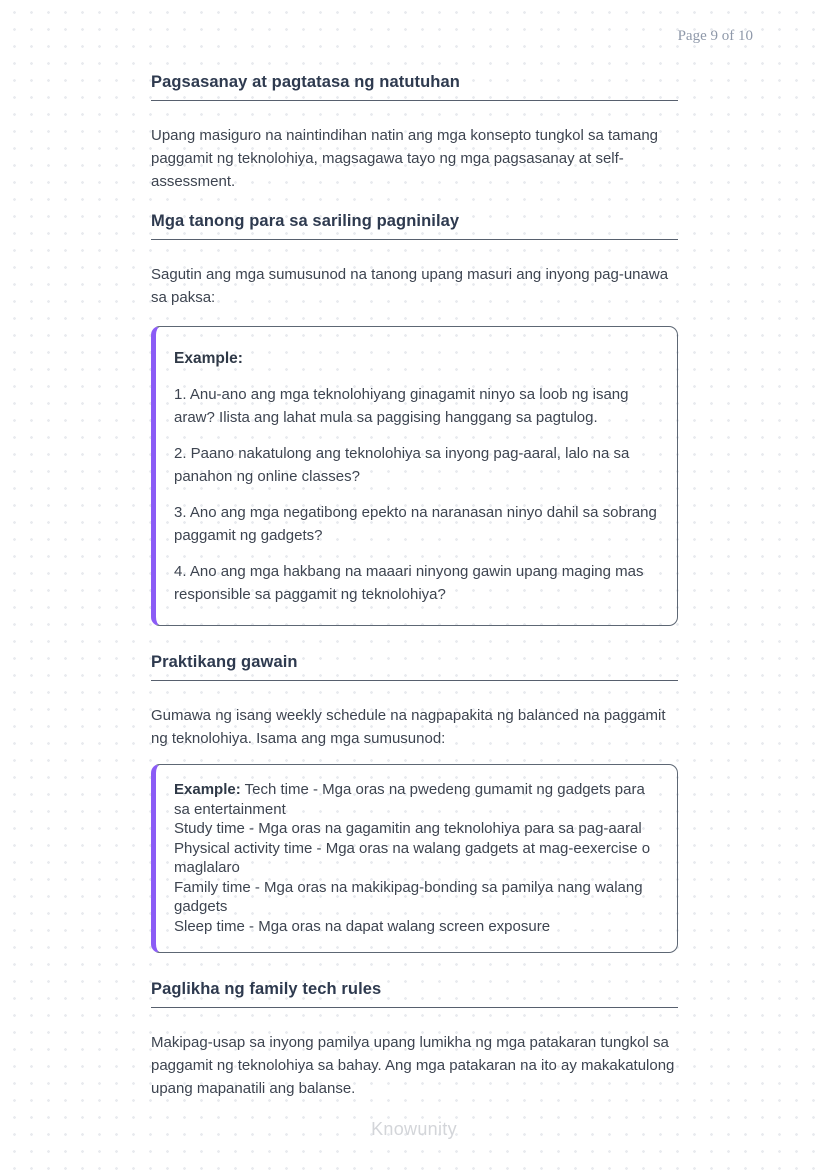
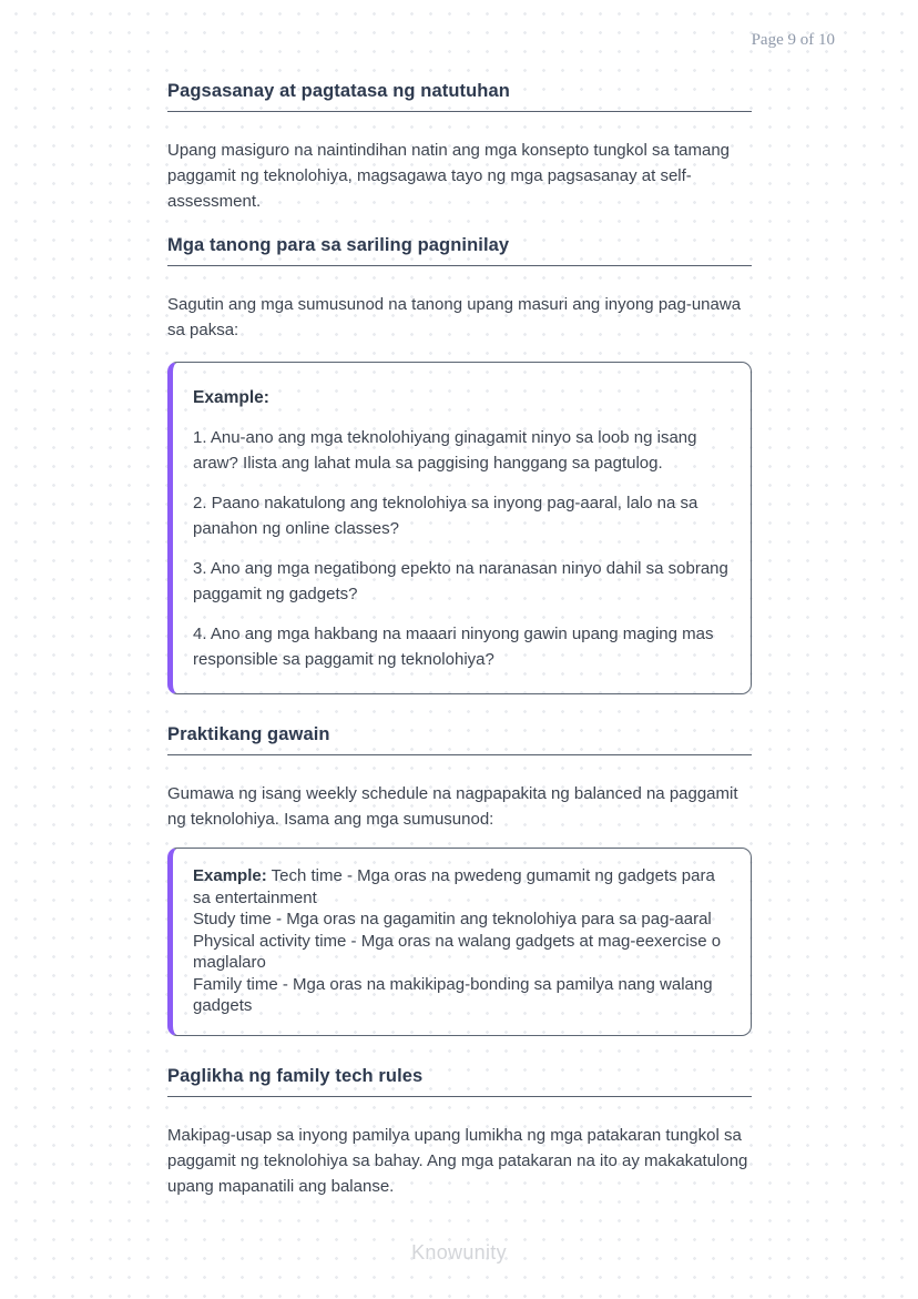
  Page 9 of 10
  Pagsasanay at pagtatasa ng natutuhan
  Upang masiguro na naintindihan natin ang mga konsepto tungkol sa tamang paggamit ng teknolohiya, magsagawa tayo ng mga pagsasanay at self-assessment.
  Mga tanong para sa sariling pagninilay
  Sagutin ang mga sumusunod na tanong upang masuri ang inyong pag-unawa sa paksa:
  Example:
  1. Anu-ano ang mga teknolohiyang ginagamit ninyo sa loob ng isang araw? Ilista ang lahat mula sa paggising hanggang sa pagtulog.
  2. Paano nakatulong ang teknolohiya sa inyong pag-aaral, lalo na sa panahon ng online classes?
  3. Ano ang mga negatibong epekto na naranasan ninyo dahil sa sobrang paggamit ng gadgets?
  4. Ano ang mga hakbang na maaari ninyong gawin upang maging mas responsible sa paggamit ng teknolohiya?
  Praktikang gawain
  Gumawa ng isang weekly schedule na nagpapakita ng balanced na paggamit ng teknolohiya. Isama ang mga sumusunod:
  Example: Tech time - Mga oras na pwedeng gumamit ng gadgets para sa entertainment
  Study time - Mga oras na gagamitin ang teknolohiya para sa pag-aaral
  Physical activity time - Mga oras na walang gadgets at mag-eexercise o maglalaro
  Family time - Mga oras na makikipag-bonding sa pamilya nang walang gadgets
- Sleep time - Mga oras na dapat walang screen exposure
  Paglikha ng family tech rules
  Makipag-usap sa inyong pamilya upang lumikha ng mga patakaran tungkol sa paggamit ng teknolohiya sa bahay. Ang mga patakaran na ito ay makakatulong upang mapanatili ang balanse.
  Knowunity
